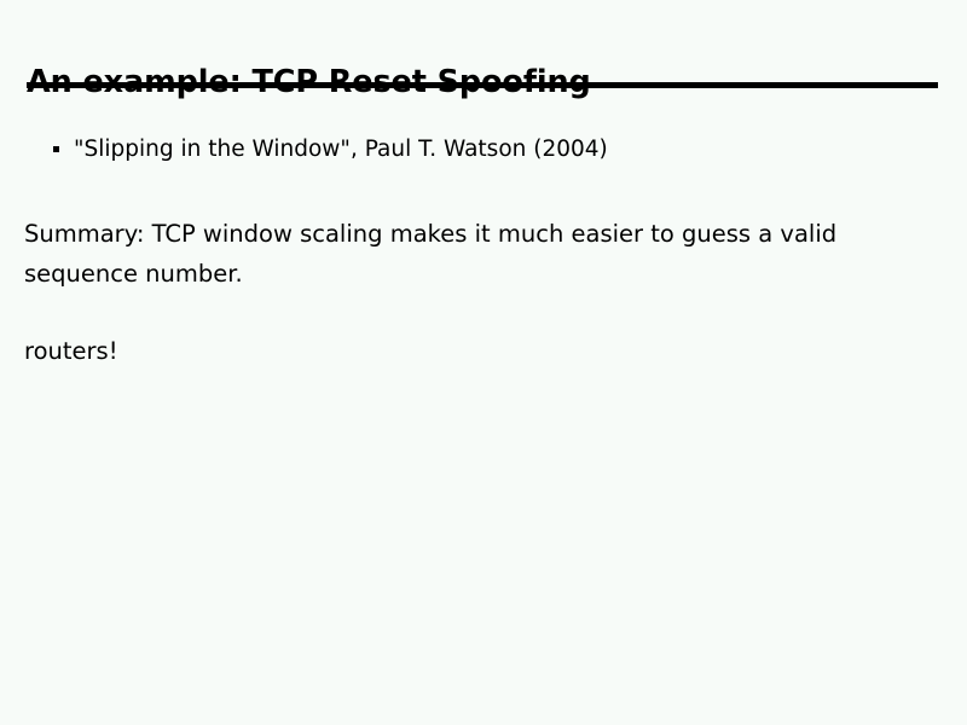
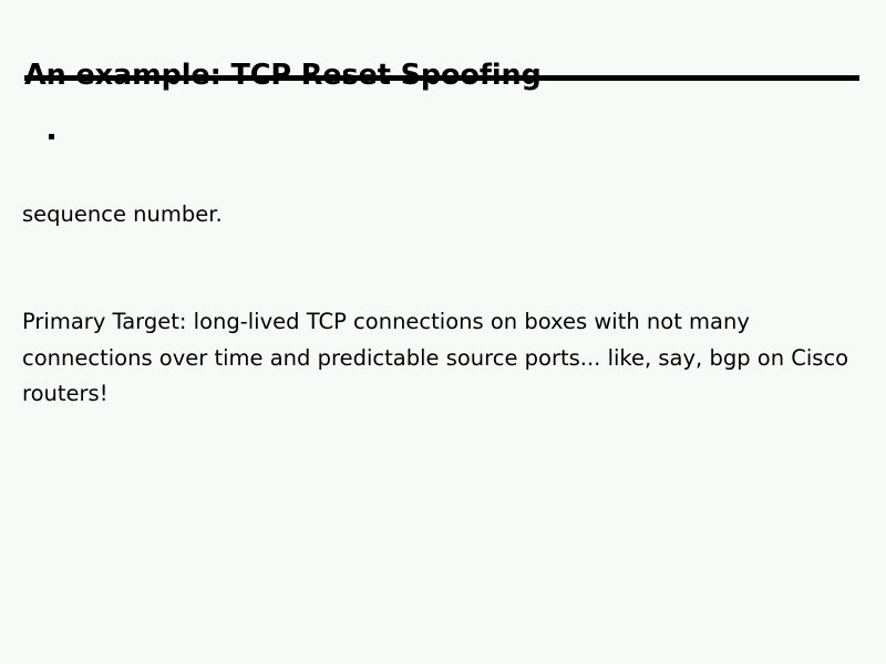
- "Slipping in the Window", Paul T. Watson (2004)
- Summary: TCP window scaling makes it much easier to guess a valid
  sequence number.
+ Primary Target: long-lived TCP connections on boxes with not many
+ connections over time and predictable source ports... like, say, bgp on Cisco
  routers!
